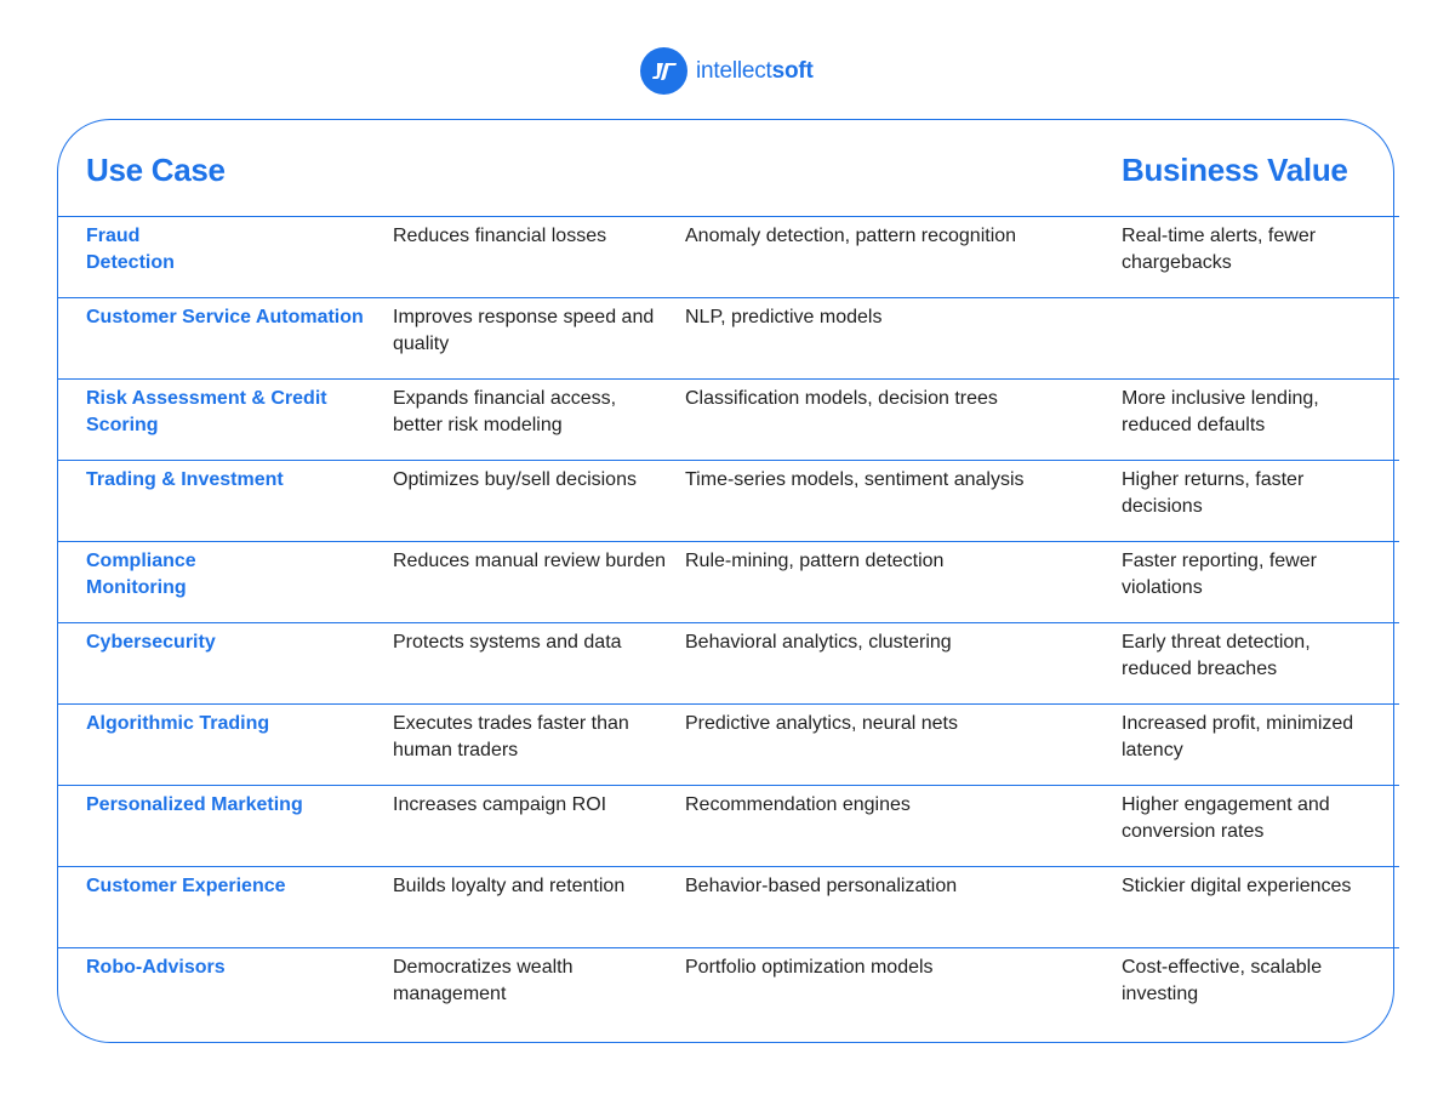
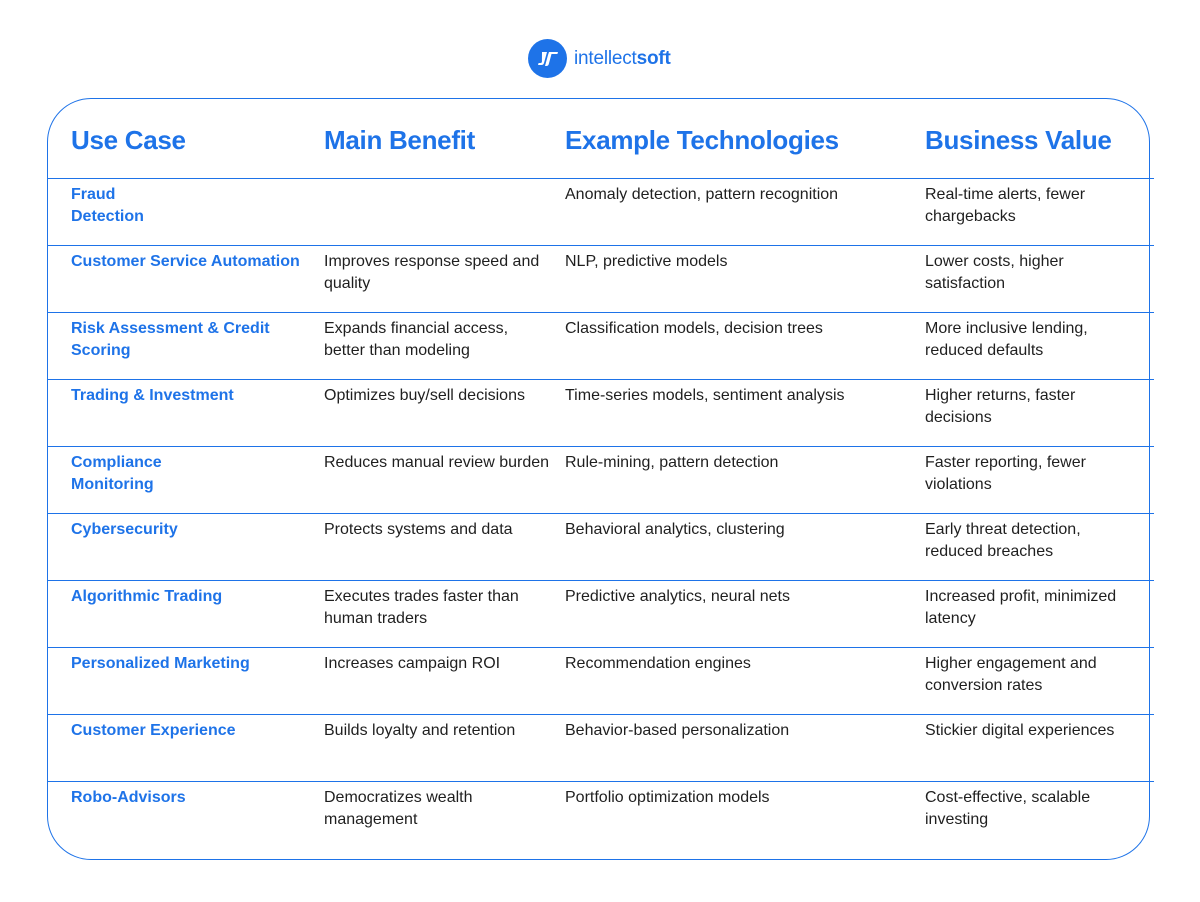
  intellectsoft
  Use Case
+ Main Benefit
+ Example Technologies
  Business Value
  Fraud
  Detection
- Reduces financial losses
  Anomaly detection, pattern recognition
  Real-time alerts, fewer chargebacks
  Customer Service Automation
  Improves response speed and quality
  NLP, predictive models
+ Lower costs, higher satisfaction
  Risk Assessment & Credit Scoring
- Expands financial access, better risk modeling
+ Expands financial access, better than modeling
  Classification models, decision trees
  More inclusive lending, reduced defaults
  Trading & Investment
  Optimizes buy/sell decisions
  Time-series models, sentiment analysis
  Higher returns, faster decisions
  Compliance
  Monitoring
  Reduces manual review burden
  Rule-mining, pattern detection
  Faster reporting, fewer violations
  Cybersecurity
  Protects systems and data
  Behavioral analytics, clustering
  Early threat detection, reduced breaches
  Algorithmic Trading
  Executes trades faster than human traders
  Predictive analytics, neural nets
  Increased profit, minimized latency
  Personalized Marketing
  Increases campaign ROI
  Recommendation engines
  Higher engagement and conversion rates
  Customer Experience
  Builds loyalty and retention
  Behavior-based personalization
  Stickier digital experiences
  Robo-Advisors
  Democratizes wealth management
  Portfolio optimization models
  Cost-effective, scalable investing
